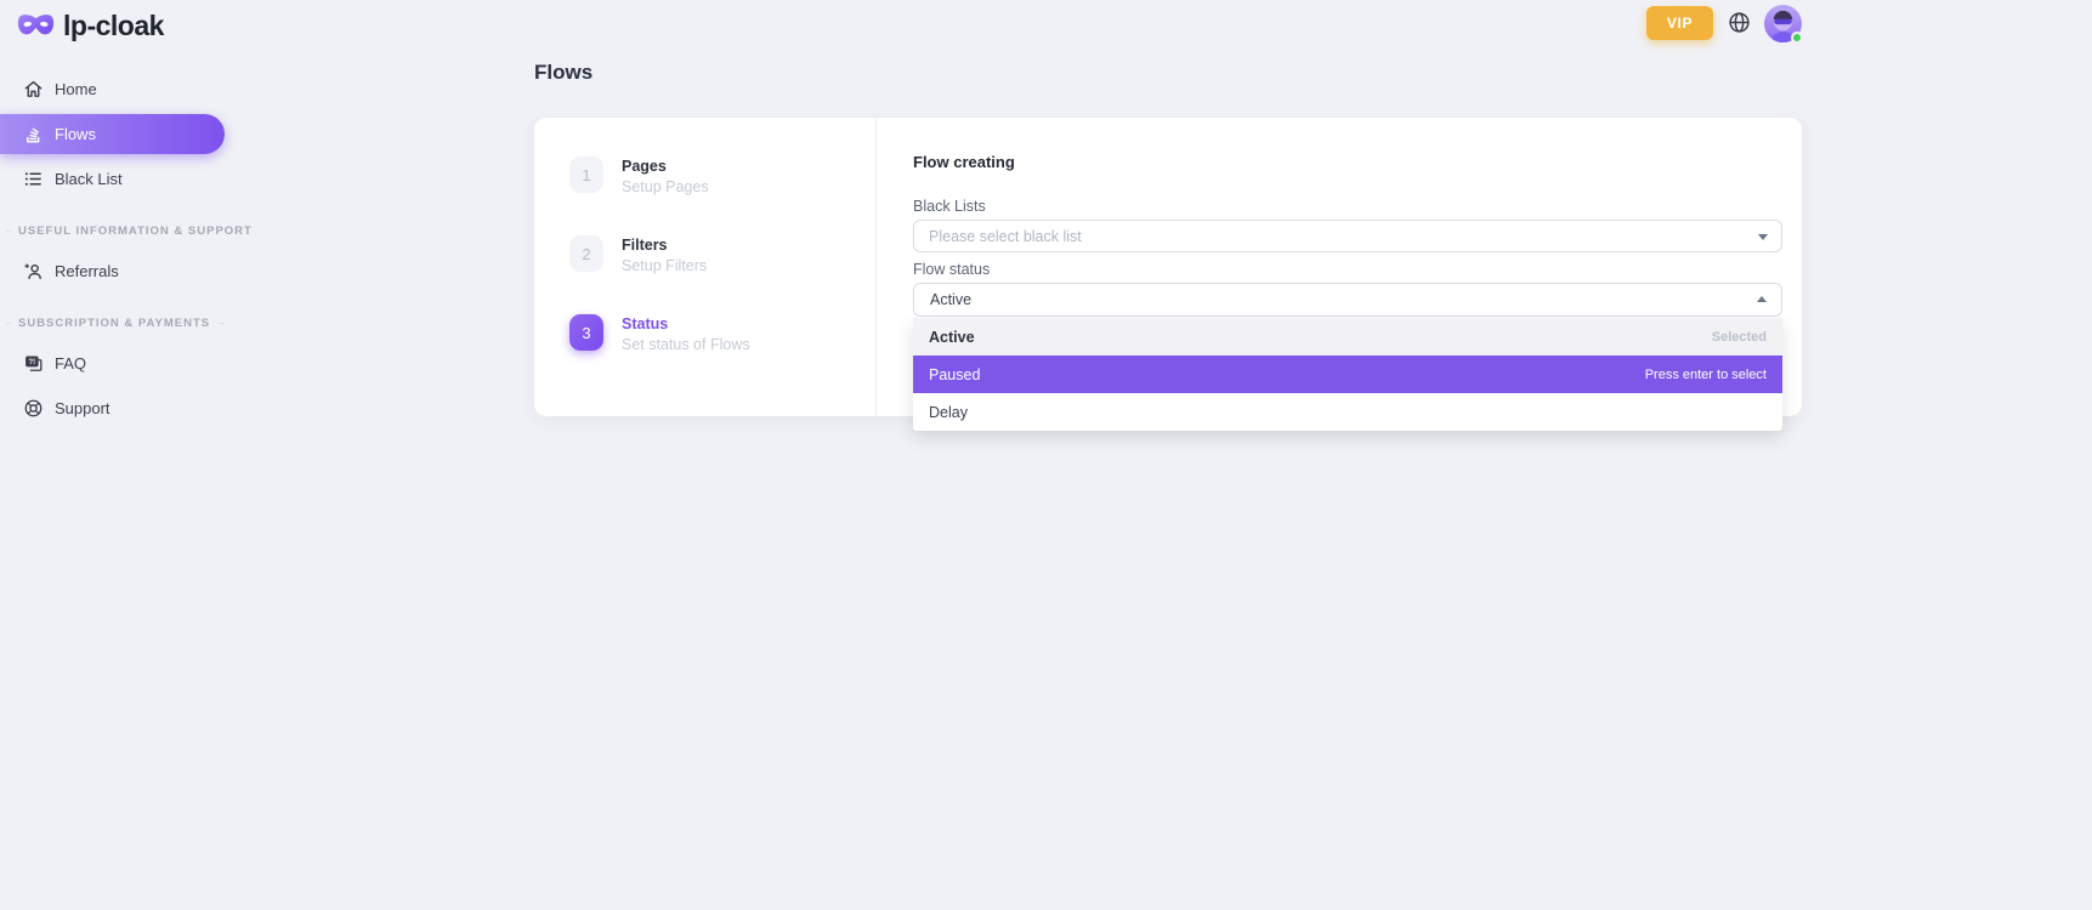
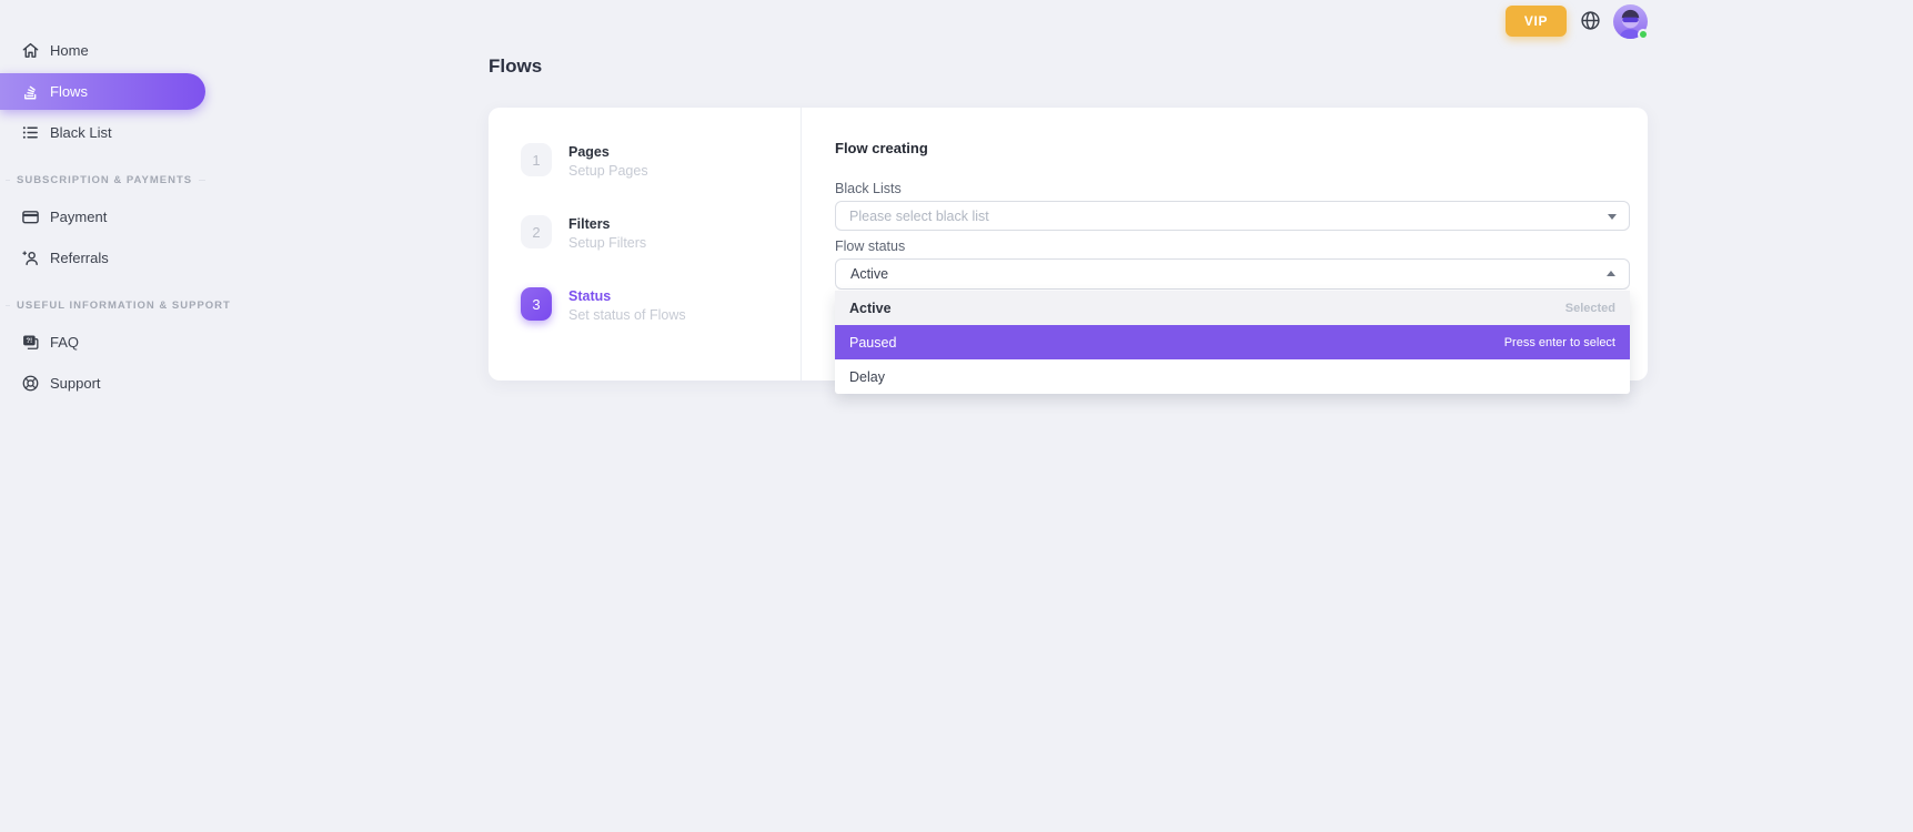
- lp-cloak
  Home
  Flows
  Black List
- USEFUL INFORMATION & SUPPORT
+ SUBSCRIPTION & PAYMENTS
+ Payment
  Referrals
- SUBSCRIPTION & PAYMENTS
+ USEFUL INFORMATION & SUPPORT
  FAQ
  Support
  VIP
  Flows
  1
  Pages
  Setup Pages
  2
  Filters
  Setup Filters
  3
  Status
  Set status of Flows
  Flow creating
  Black Lists
  Please select black list
  Flow status
  Active
  Active
  Selected
  Paused
  Press enter to select
  Delay
